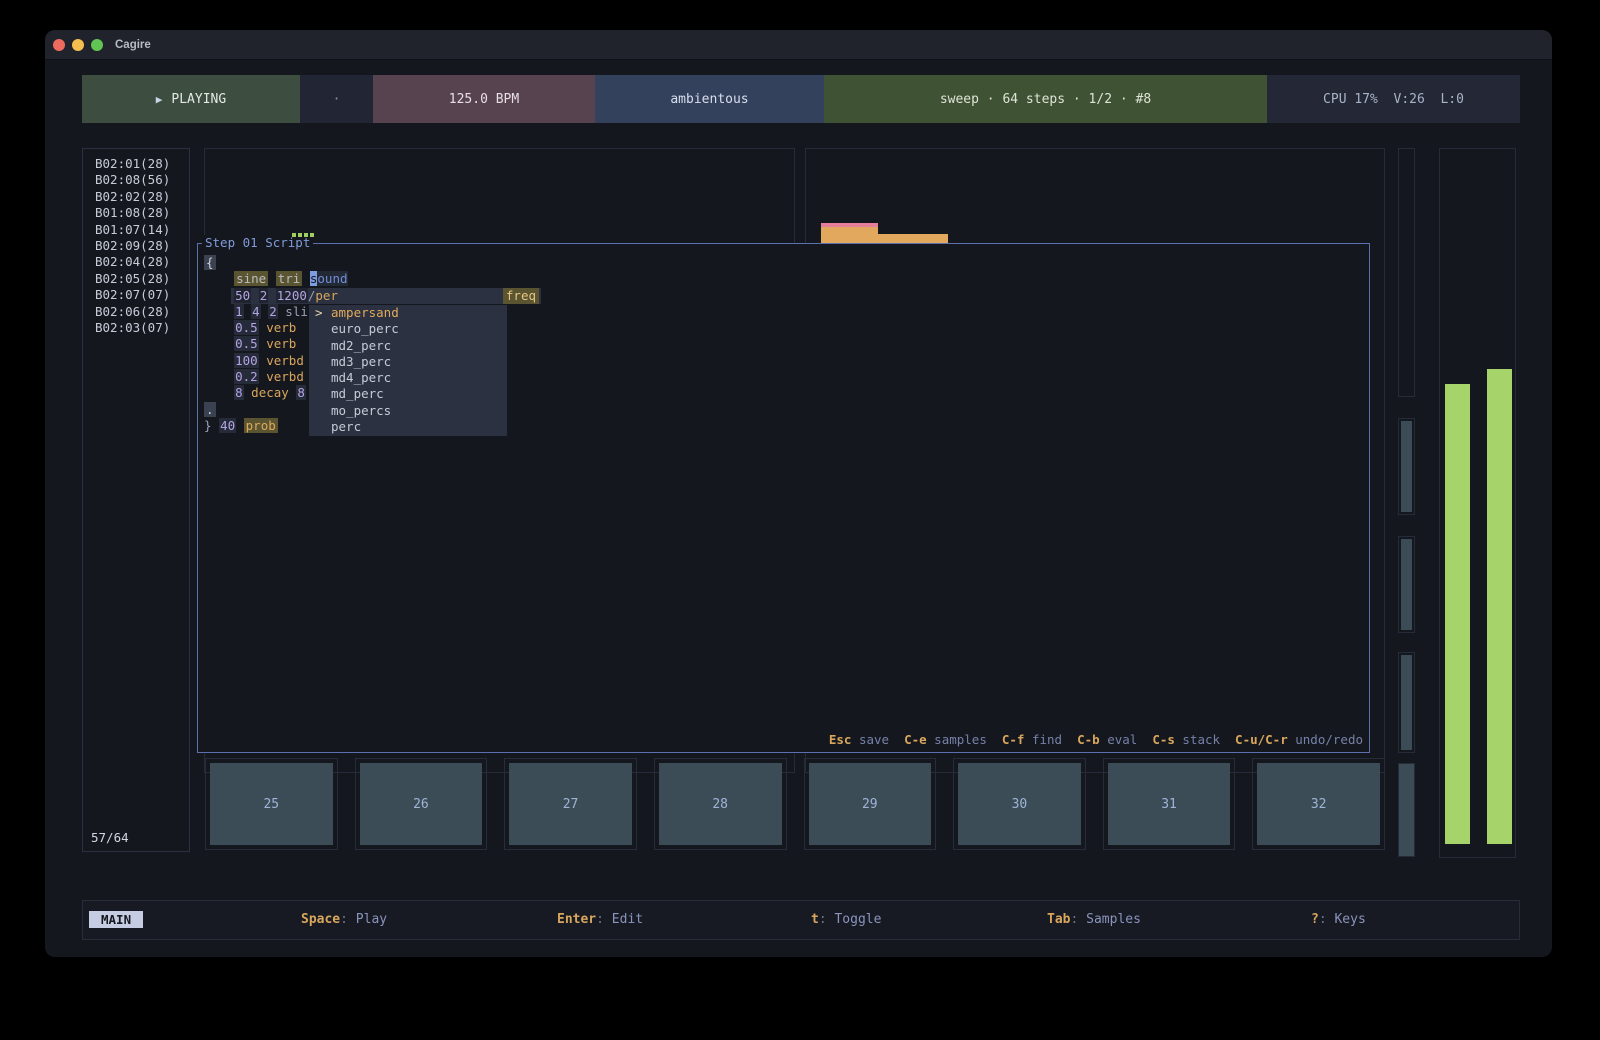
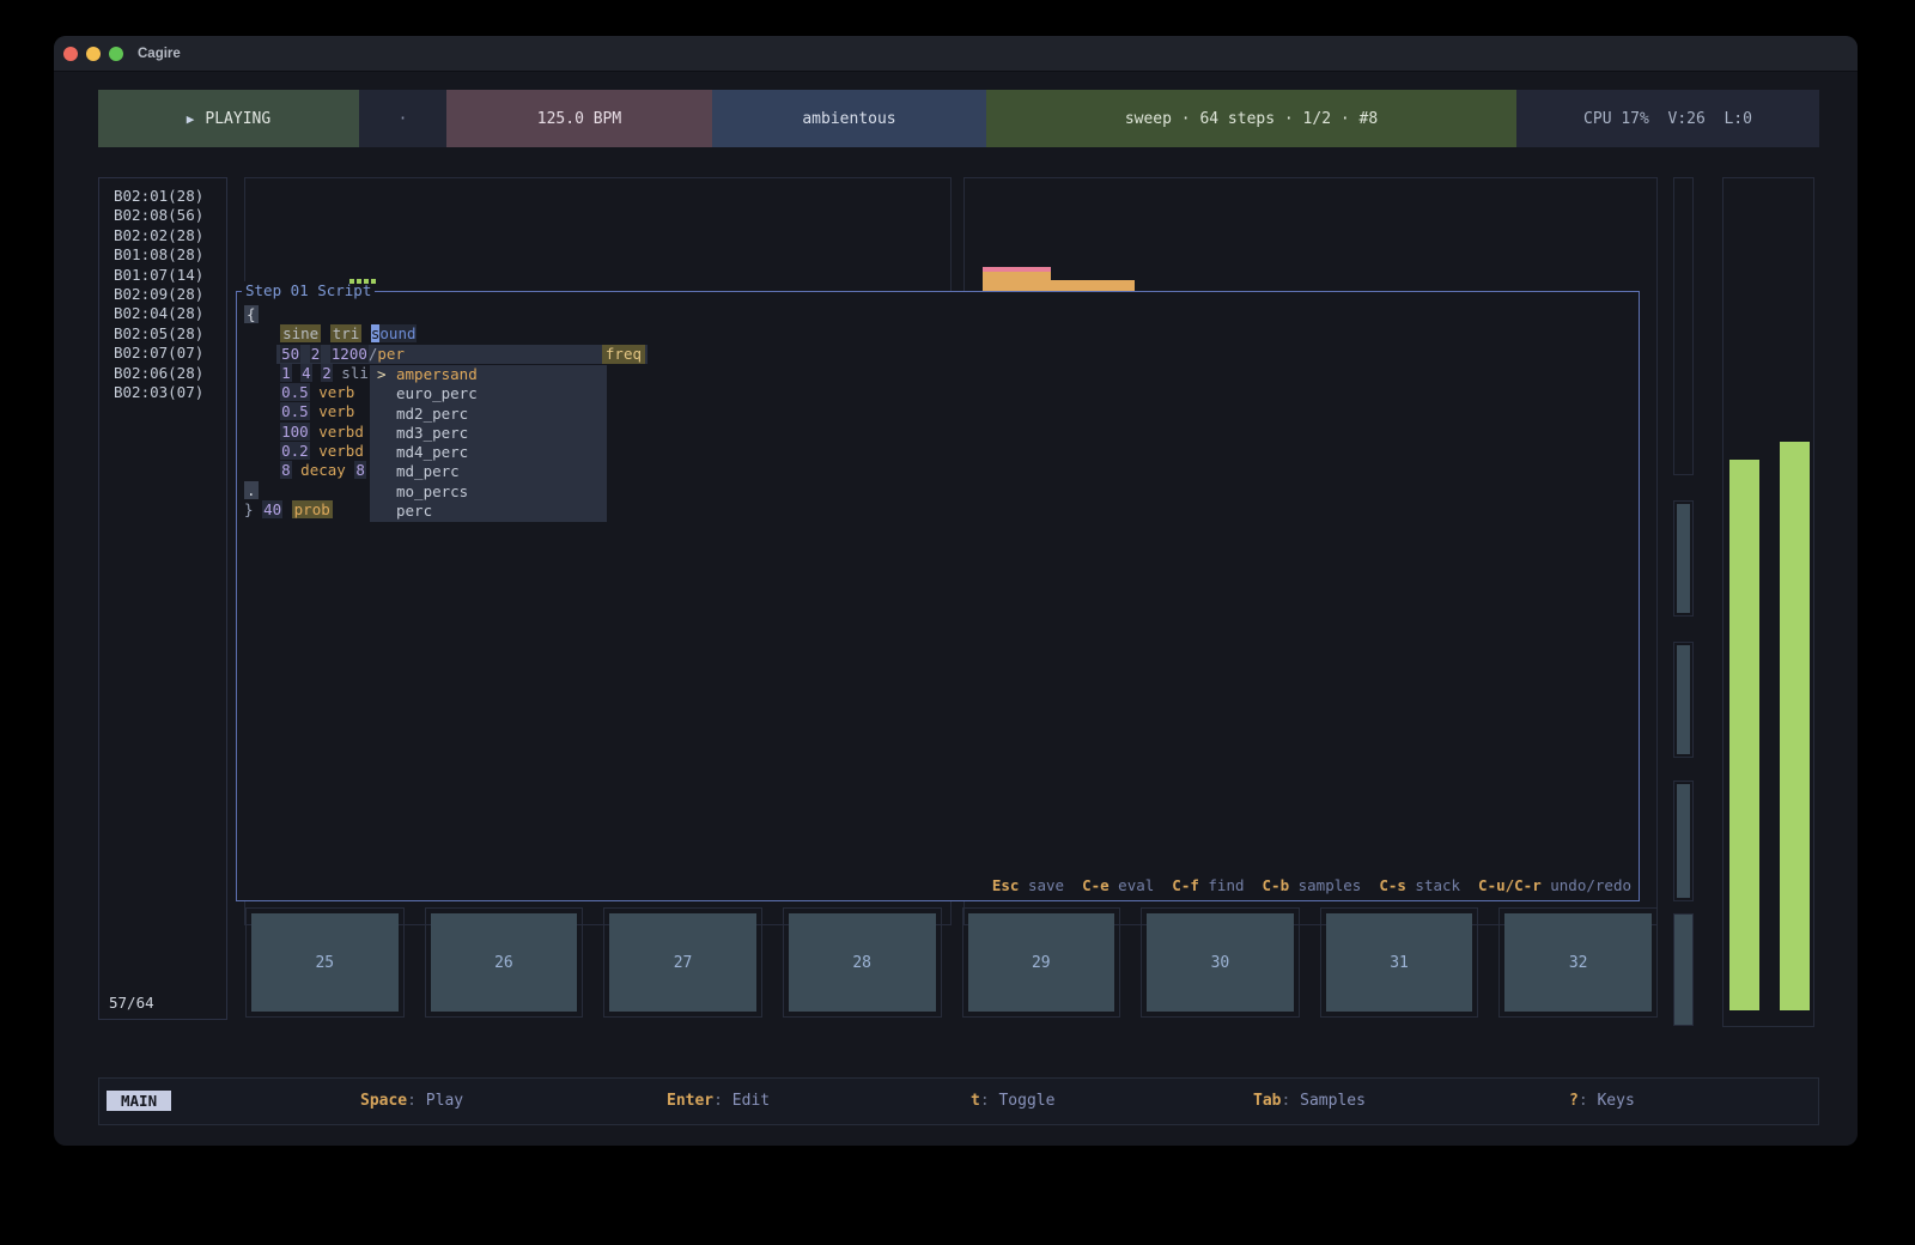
  Cagire
  ▶
  PLAYING
  ·
  125.0 BPM
  ambientous
  sweep · 64 steps · 1/2 · #8
  CPU 17% V:26 L:0
  B02:01(28)
  B02:08(56)
  B02:02(28)
  B01:08(28)
  B01:07(14)
  B02:09(28)
  B02:04(28)
  B02:05(28)
  B02:07(07)
  B02:06(28)
  B02:03(07)
  57/64
  Step 01 Script
  {
  sine tri sound
  freq
  50 2 1200/per
  1 4 2 sli
  0.5 verb
  0.5 verb
  100 verbd
  0.2 verbd
  8 decay 8
  .
  } 40 prob
  >
  ampersand
  euro_perc
  md2_perc
  md3_perc
  md4_perc
  md_perc
  mo_percs
  perc
  Esc save
- C-e samples
+ C-e eval
  C-f find
- C-b eval
+ C-b samples
  C-s stack
  C-u/C-r undo/redo
  25
  26
  27
  28
  29
  30
  31
  32
  MAIN
  Space: Play
  Enter: Edit
  t: Toggle
  Tab: Samples
  ?: Keys
